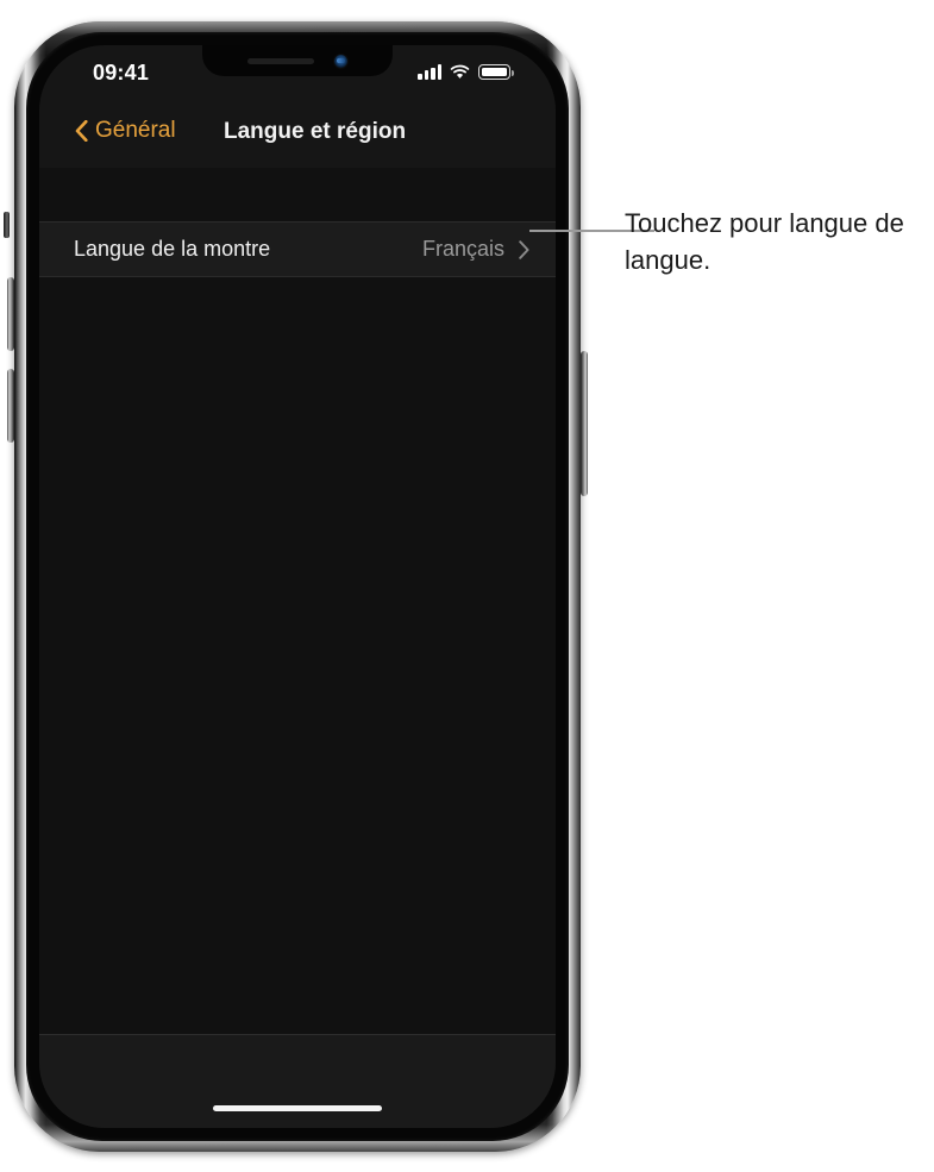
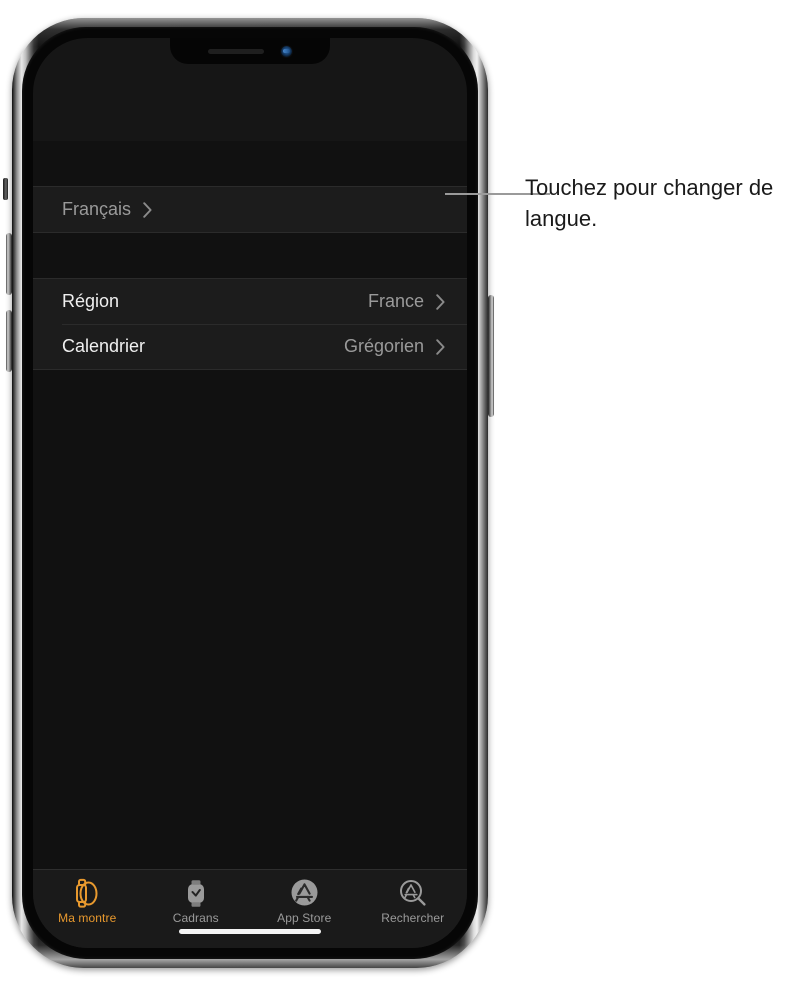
- 09:41
- Général
- Langue et région
- Langue de la montre
  Français
+ Région
+ France
+ Calendrier
+ Grégorien
+ Ma montre
+ Cadrans
+ App Store
+ Rechercher
- Touchez pour langue de langue.
+ Touchez pour changer de langue.
